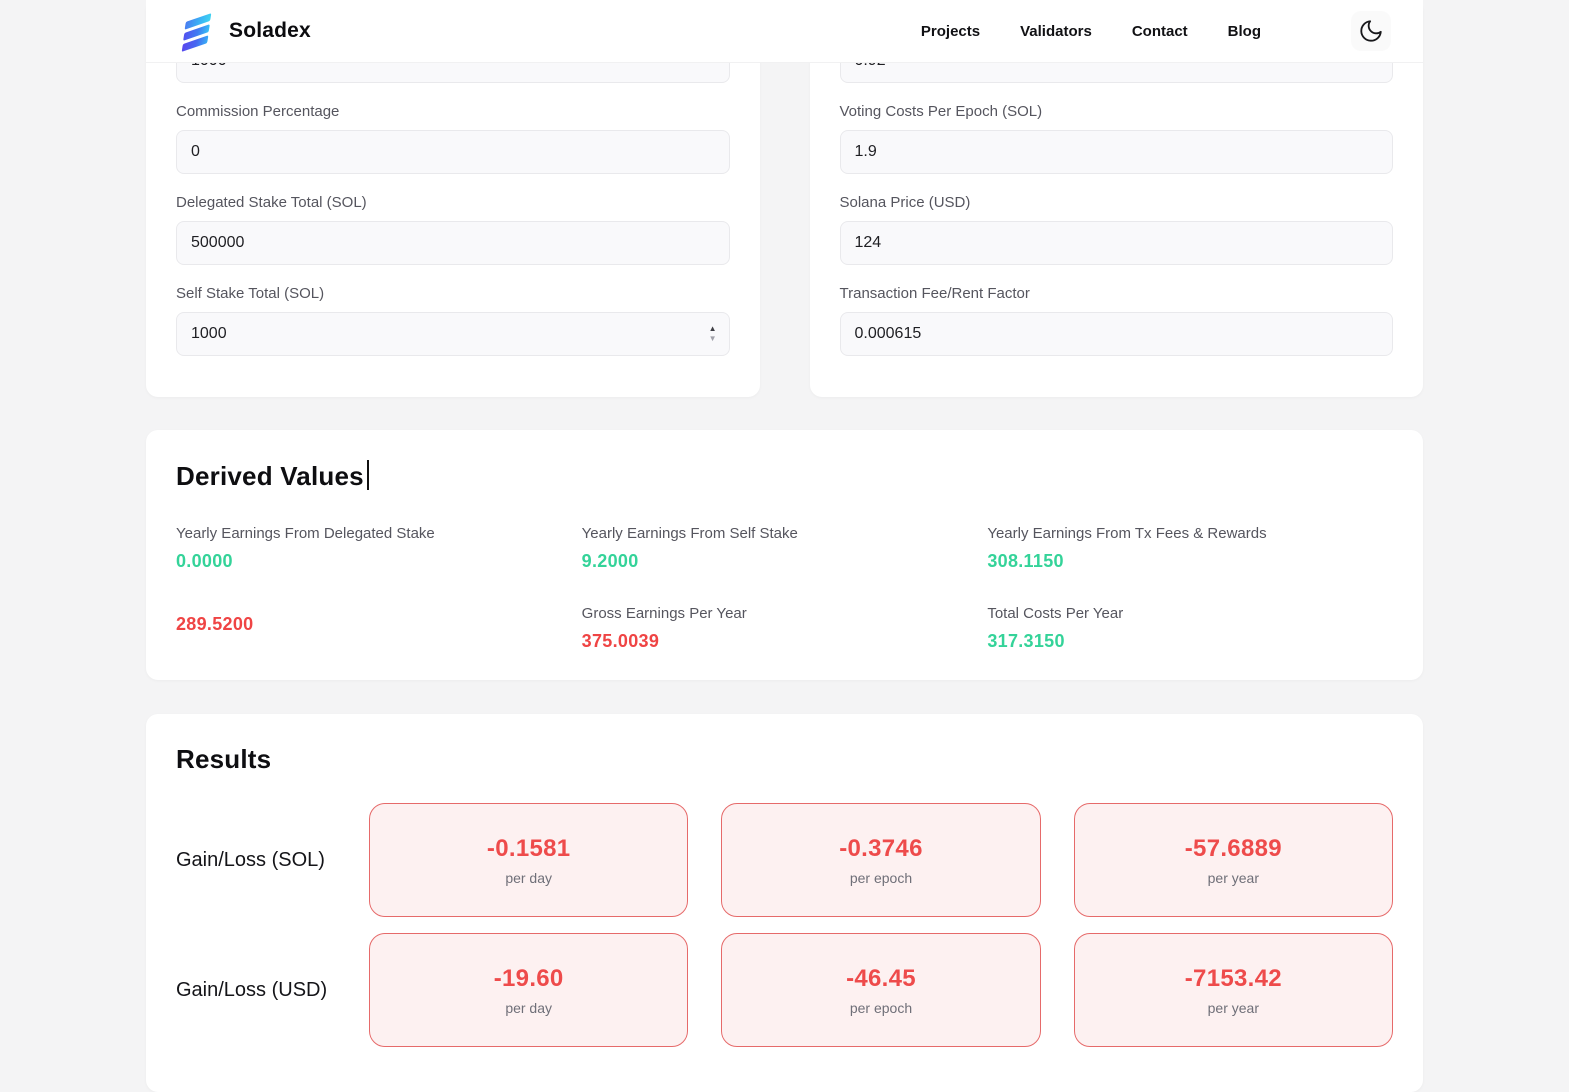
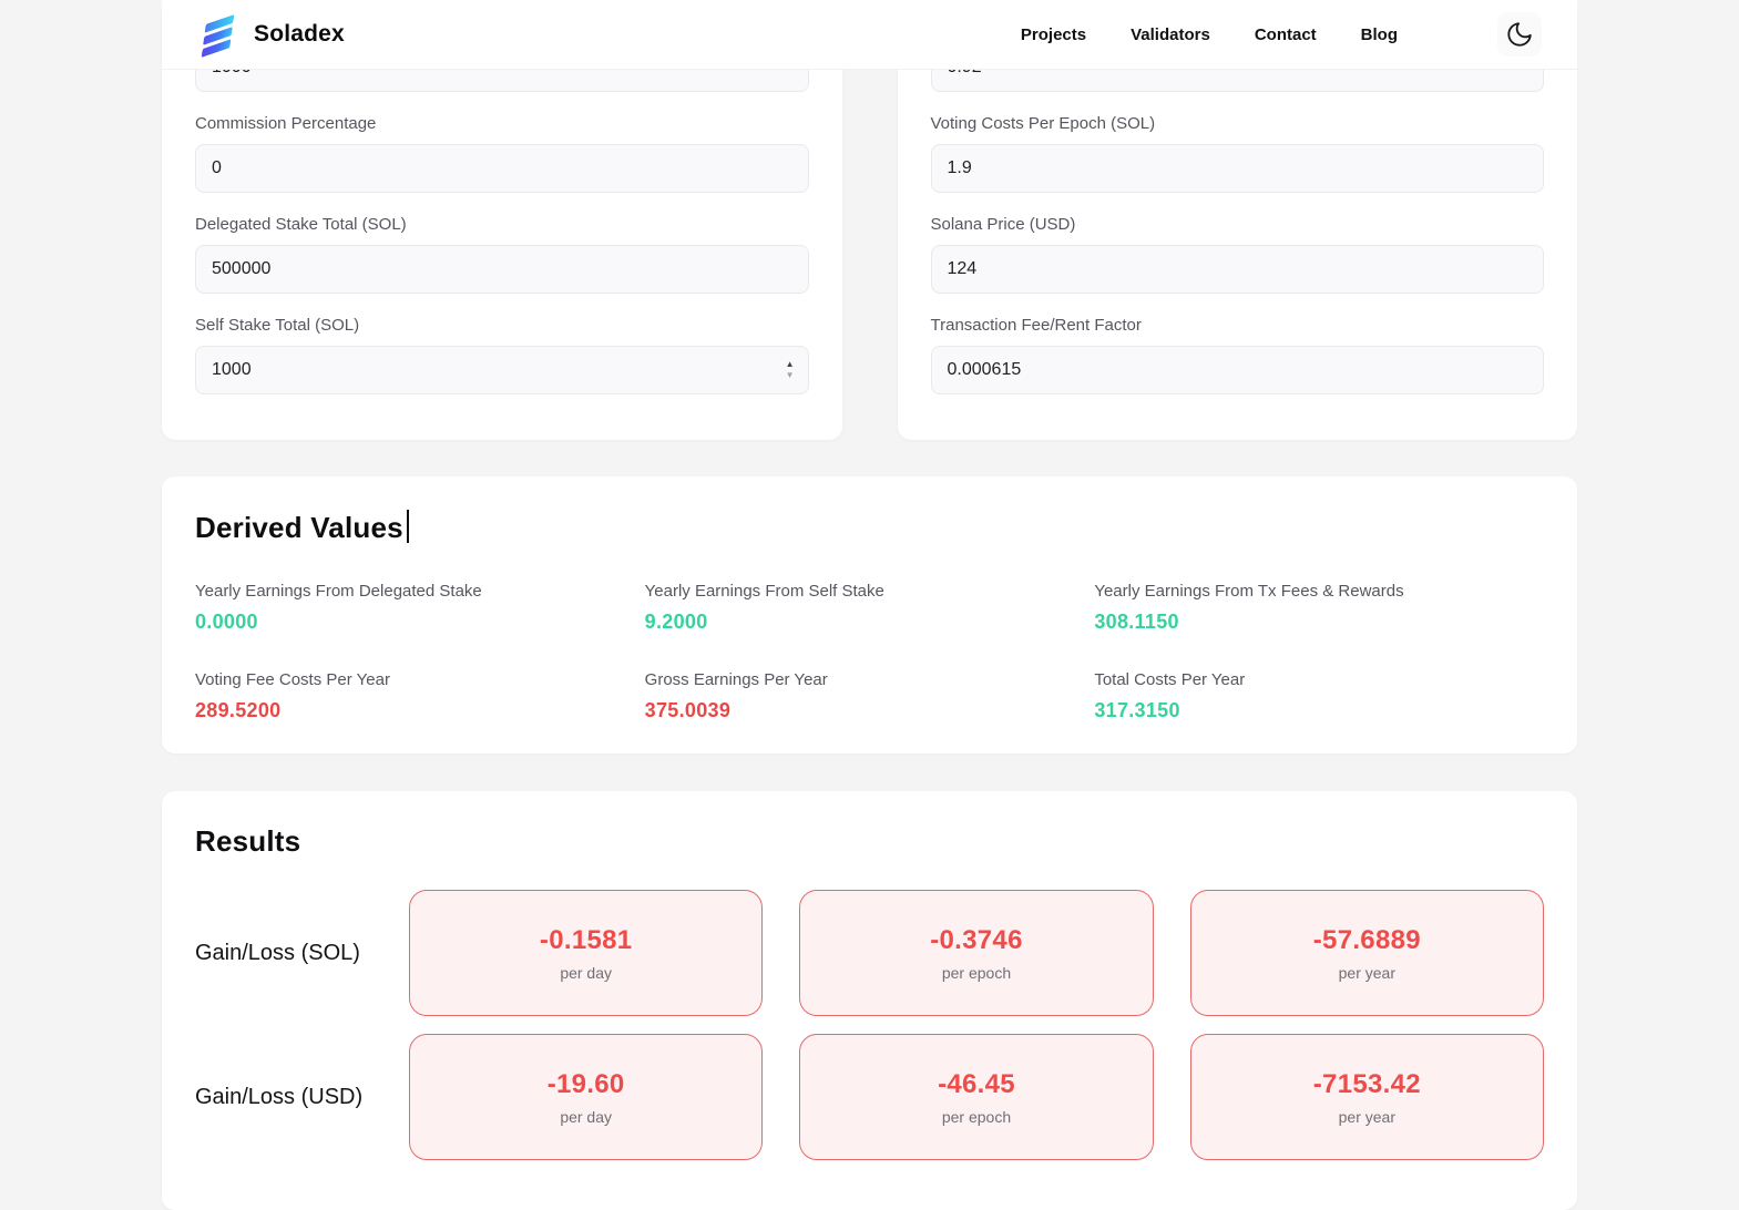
  Soladex
  Projects
  Validators
  Contact
  Blog
  Commission Percentage
  0
  Delegated Stake Total (SOL)
  500000
  Self Stake Total (SOL)
  1000
  ▲
  ▼
  Voting Costs Per Epoch (SOL)
  1.9
  Solana Price (USD)
  124
  Transaction Fee/Rent Factor
  0.000615
  Derived Values
  Yearly Earnings From Delegated Stake
  0.0000
  Yearly Earnings From Self Stake
  9.2000
  Yearly Earnings From Tx Fees & Rewards
  308.1150
+ Voting Fee Costs Per Year
  289.5200
  Gross Earnings Per Year
  375.0039
  Total Costs Per Year
  317.3150
  Results
  Gain/Loss (SOL)
  -0.1581
  per day
  -0.3746
  per epoch
  -57.6889
  per year
  Gain/Loss (USD)
  -19.60
  per day
  -46.45
  per epoch
  -7153.42
  per year
